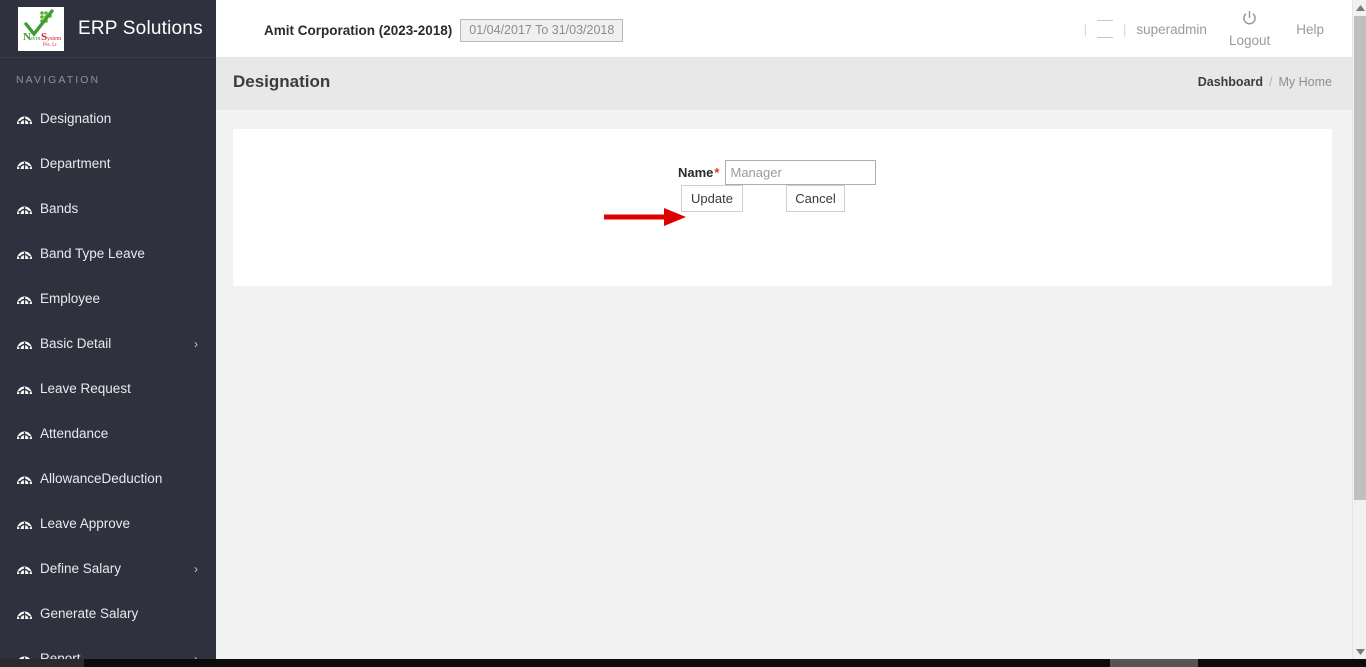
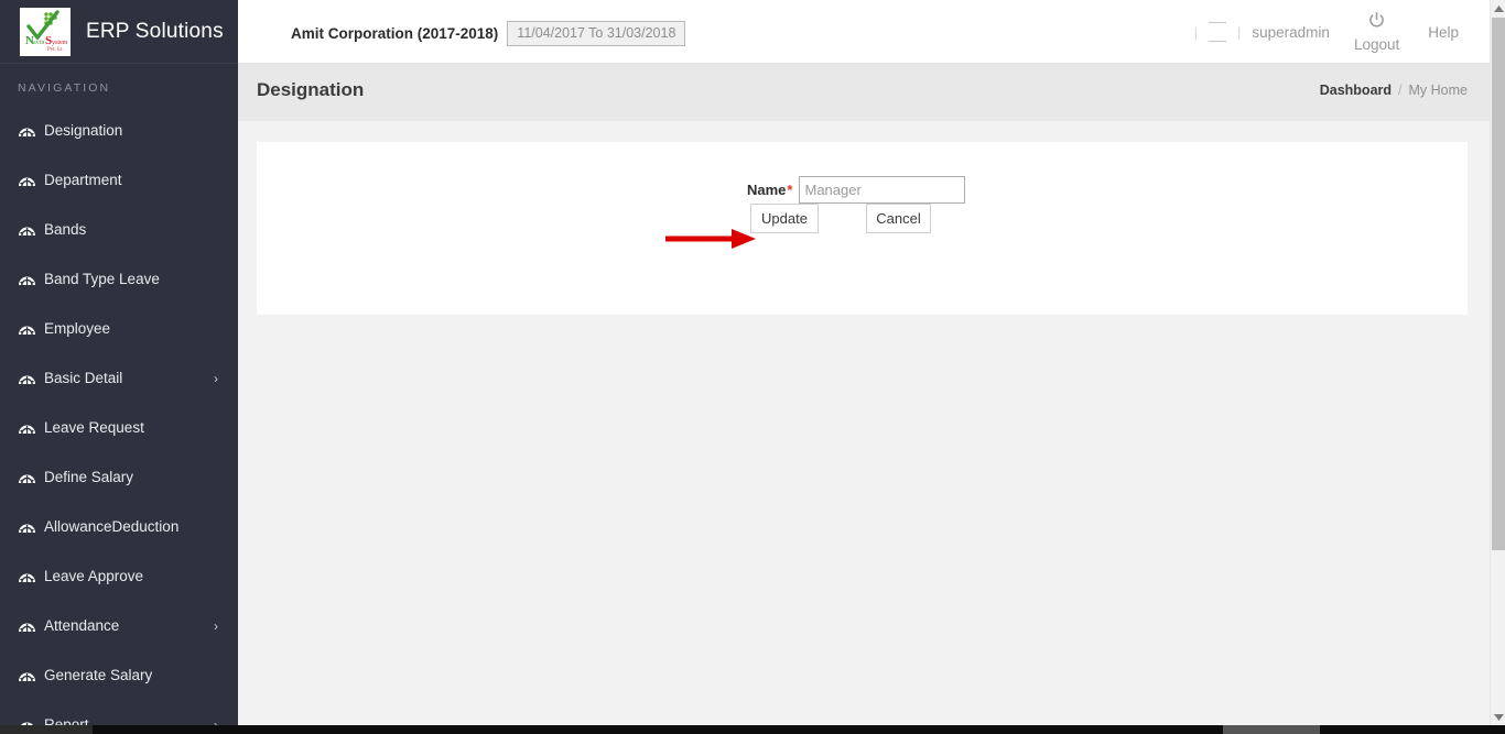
  N
  S
  ERP Solutions
  NAVIGATION
  Designation
  Department
  Bands
  Band Type Leave
  Employee
  Basic Detail
  ›
  Leave Request
- Attendance
+ Define Salary
  AllowanceDeduction
  Leave Approve
- Define Salary
+ Attendance
  ›
  Generate Salary
- Amit Corporation (2023-2018)
+ Amit Corporation (2017-2018)
- 01/04/2017 To 31/03/2018
+ 11/04/2017 To 31/03/2018
  |
  |
  superadmin
  Logout
  Help
  Designation
  Dashboard
  /
  My Home
  Name
  *
  Manager
  Update
  Cancel
